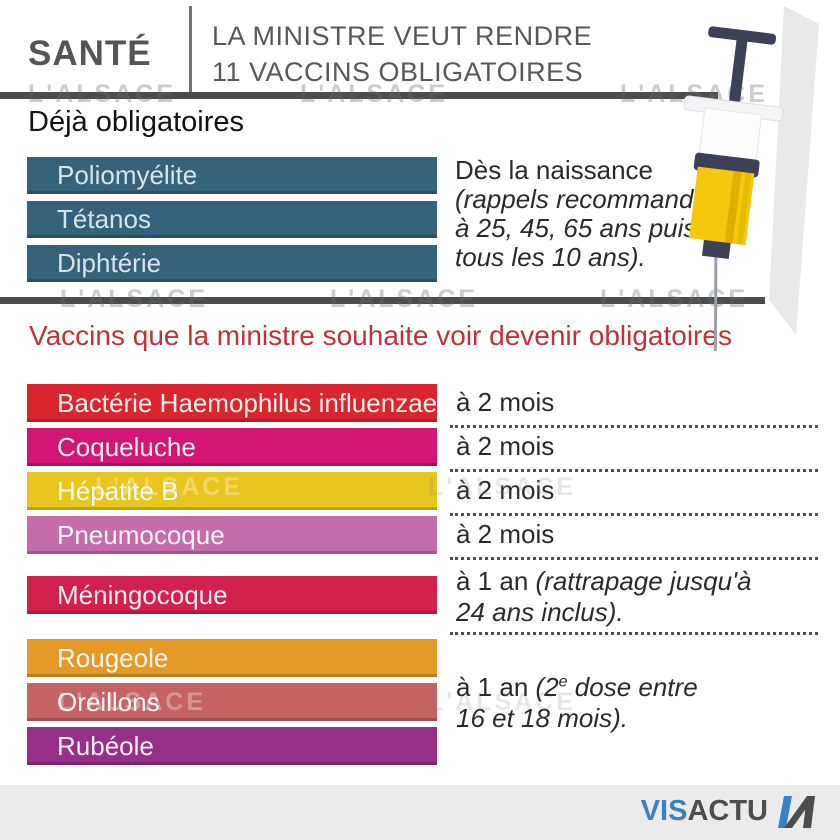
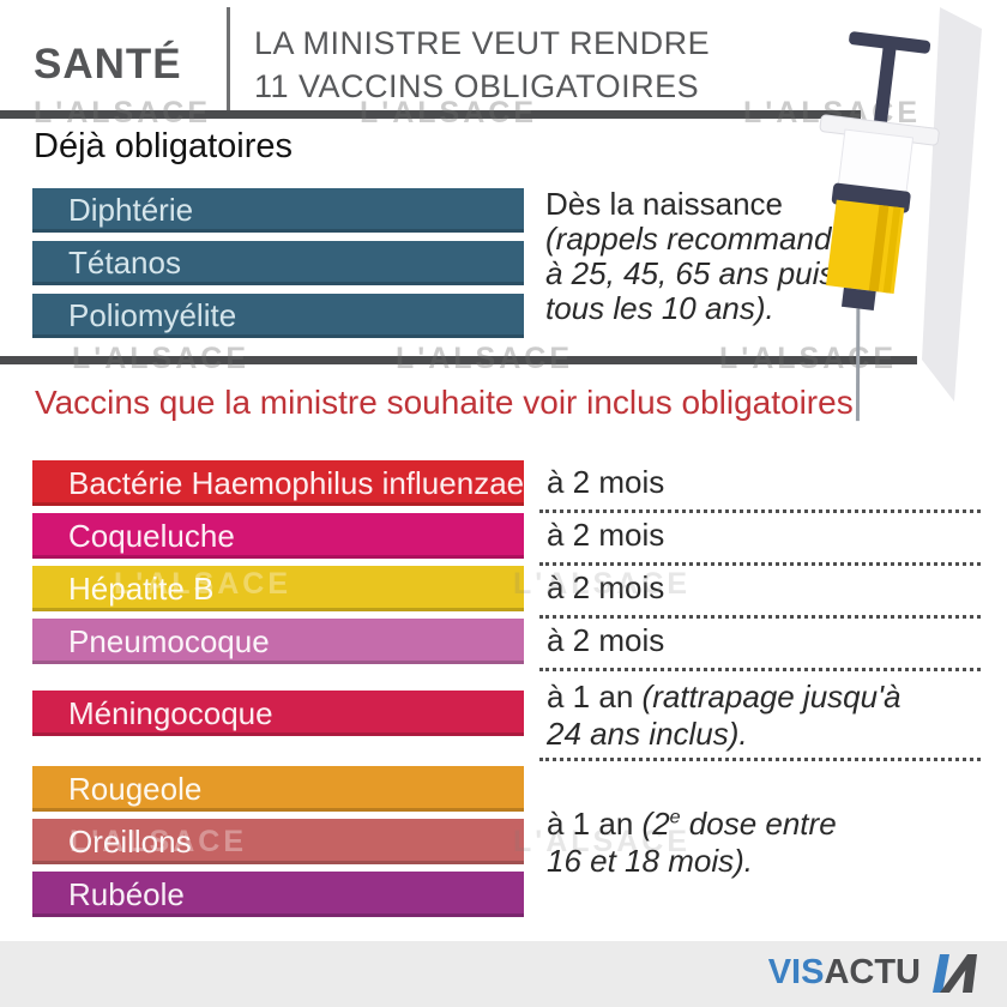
  SANTÉ
  LA MINISTRE VEUT RENDRE
  11 VACCINS OBLIGATOIRES
  L'ALSACE
  L'ALSACE
  L'ALSAE
  Déjà obligatoires
- Poliomyélite
+ Diphtérie
  Tétanos
- Diphtérie
+ Poliomyélite
  Dès la naissance
  (rappels recommand
  à 25, 45, 65 ans puis
  tous les 10 ans).
  L'ALSACE
  L'ALSACE
  L'ALSACE
- Vaccins que la ministre souhaite voir devenir obligatoires
+ Vaccins que la ministre souhaite voir inclus obligatoires
  Bactérie Haemophilus influenzae
  à 2 mois
  Coqueluche
  à 2 mois
  Hépatite B
  à 2 mois
  L'ALSACE
  L'ALSACE
  Pneumocoque
  à 2 mois
  Méningocoque
  à 1 an (rattrapage jusqu'à
  24 ans inclus).
  Rougeole
  Oreillons
  L'ALSACE
  L'ALSACE
  Rubéole
  à 1 an (2e dose entre
  16 et 18 mois).
  VIS
  ACTU
